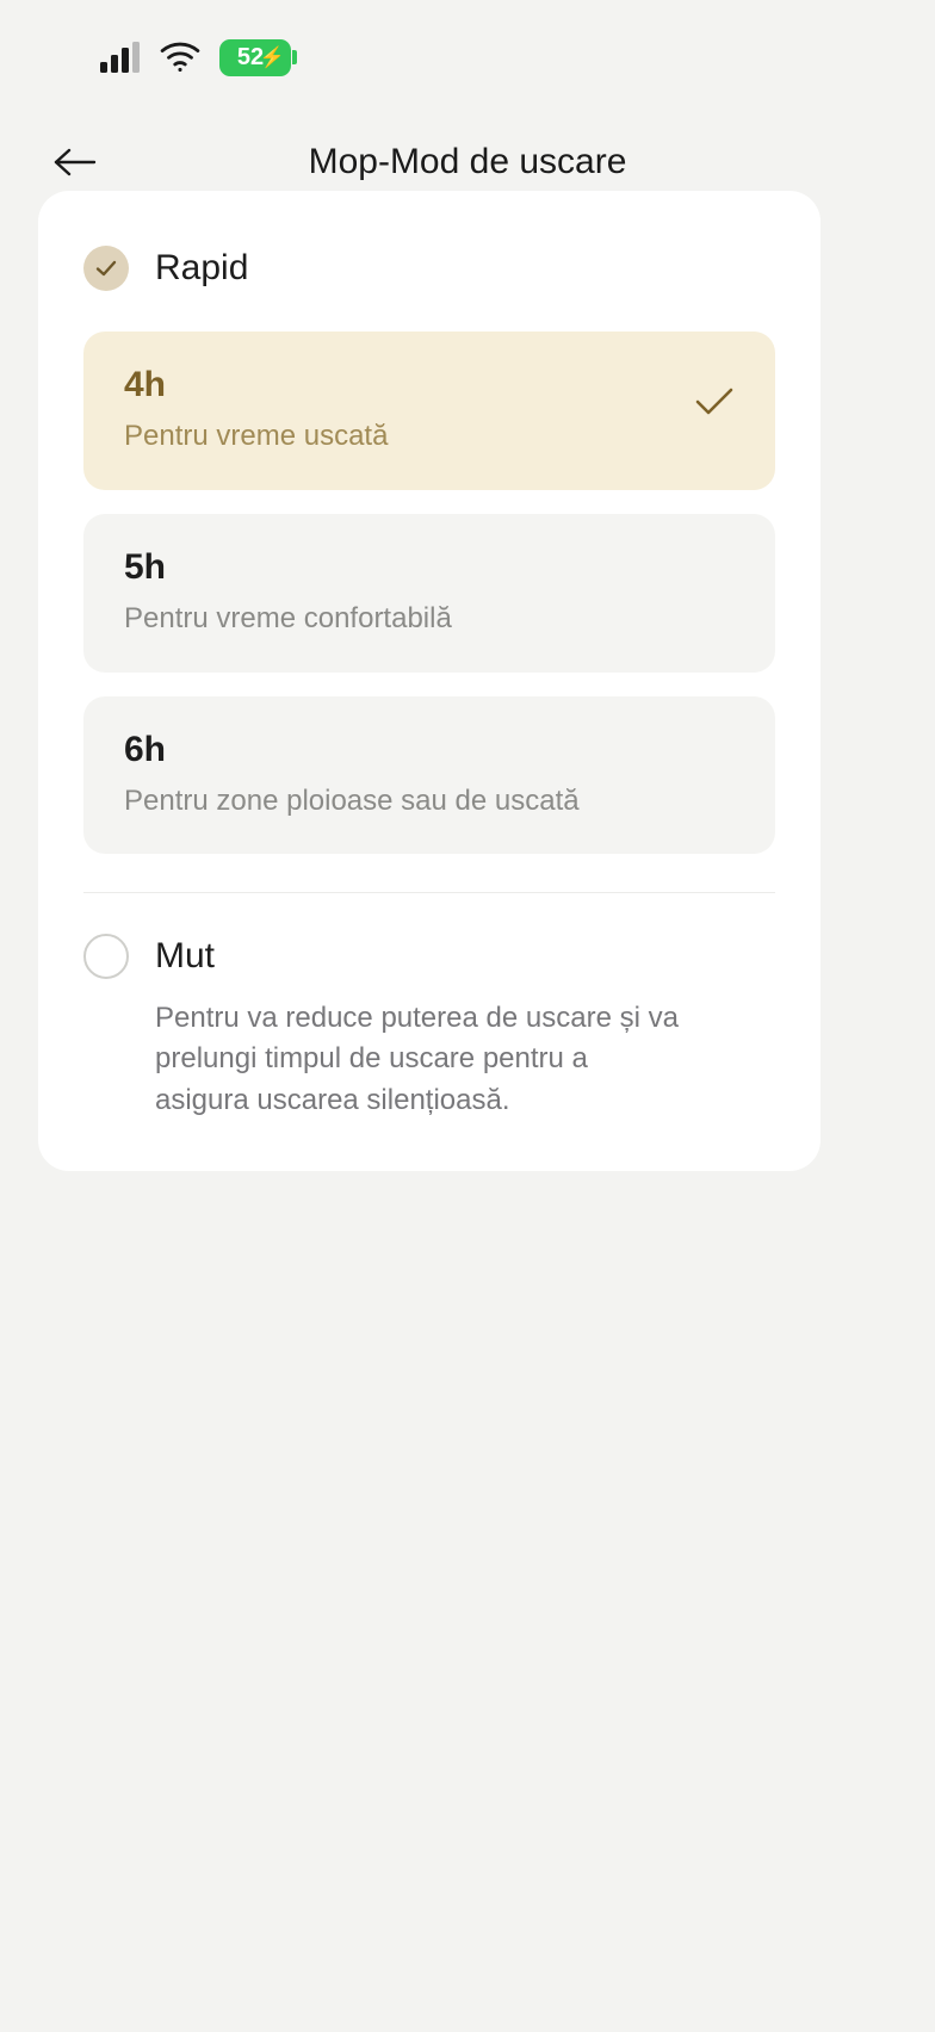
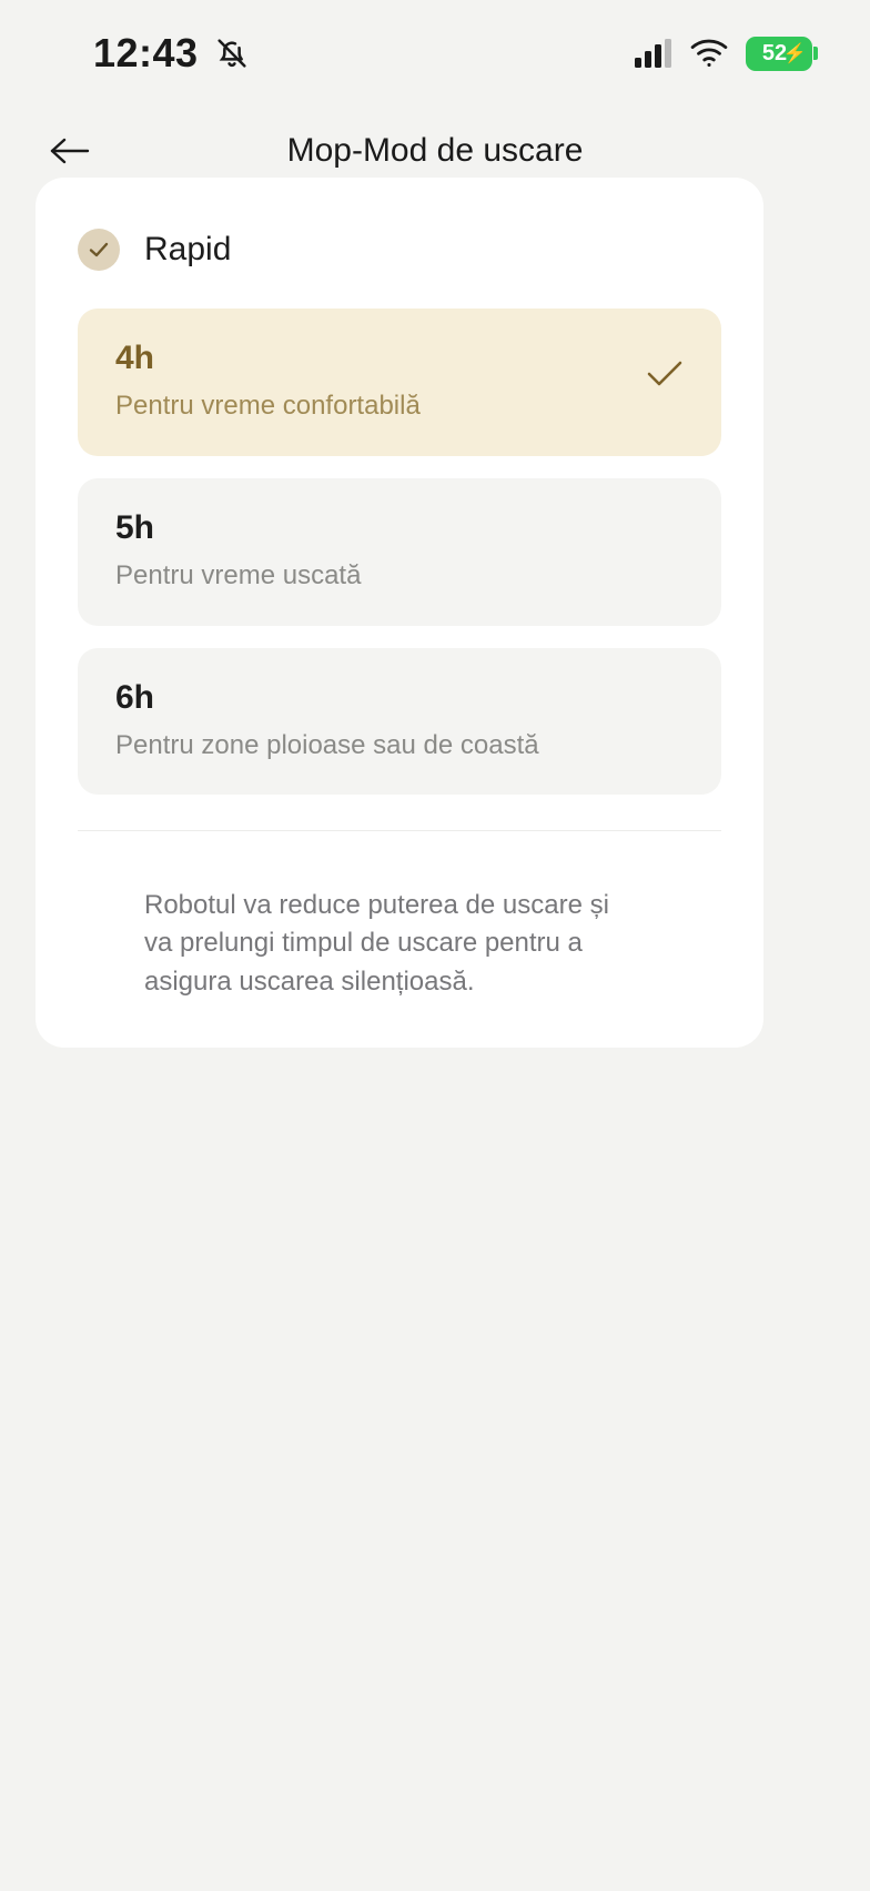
+ 12:43
  52
  ⚡
  Mop-Mod de uscare
  Rapid
  4h
- Pentru vreme uscată
+ Pentru vreme confortabilă
  5h
- Pentru vreme confortabilă
+ Pentru vreme uscată
  6h
- Pentru zone ploioase sau de uscată
+ Pentru zone ploioase sau de coastă
- Mut
- Pentru va reduce puterea de uscare și va prelungi timpul de uscare pentru a asigura uscarea silențioasă.
+ Robotul va reduce puterea de uscare și va prelungi timpul de uscare pentru a asigura uscarea silențioasă.
